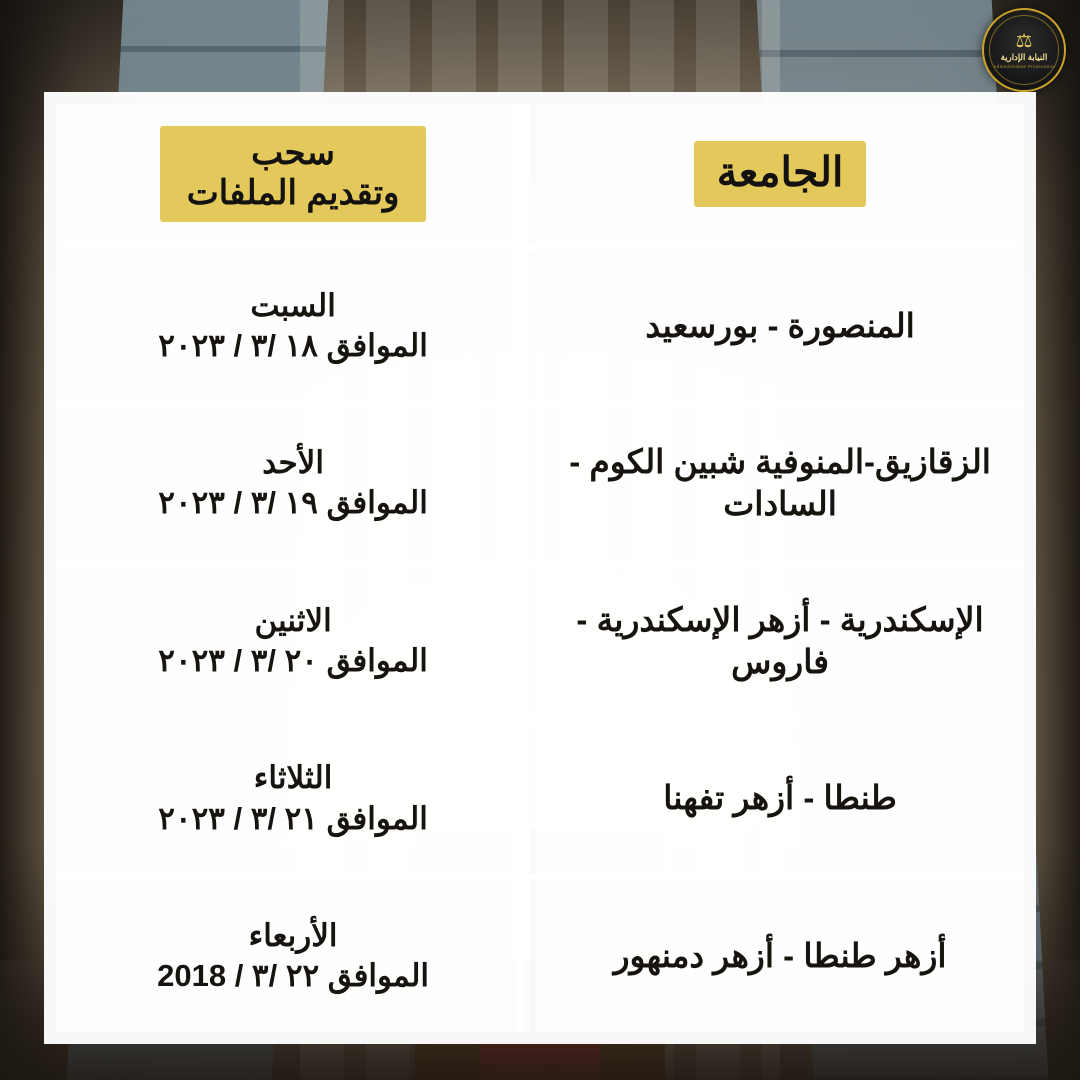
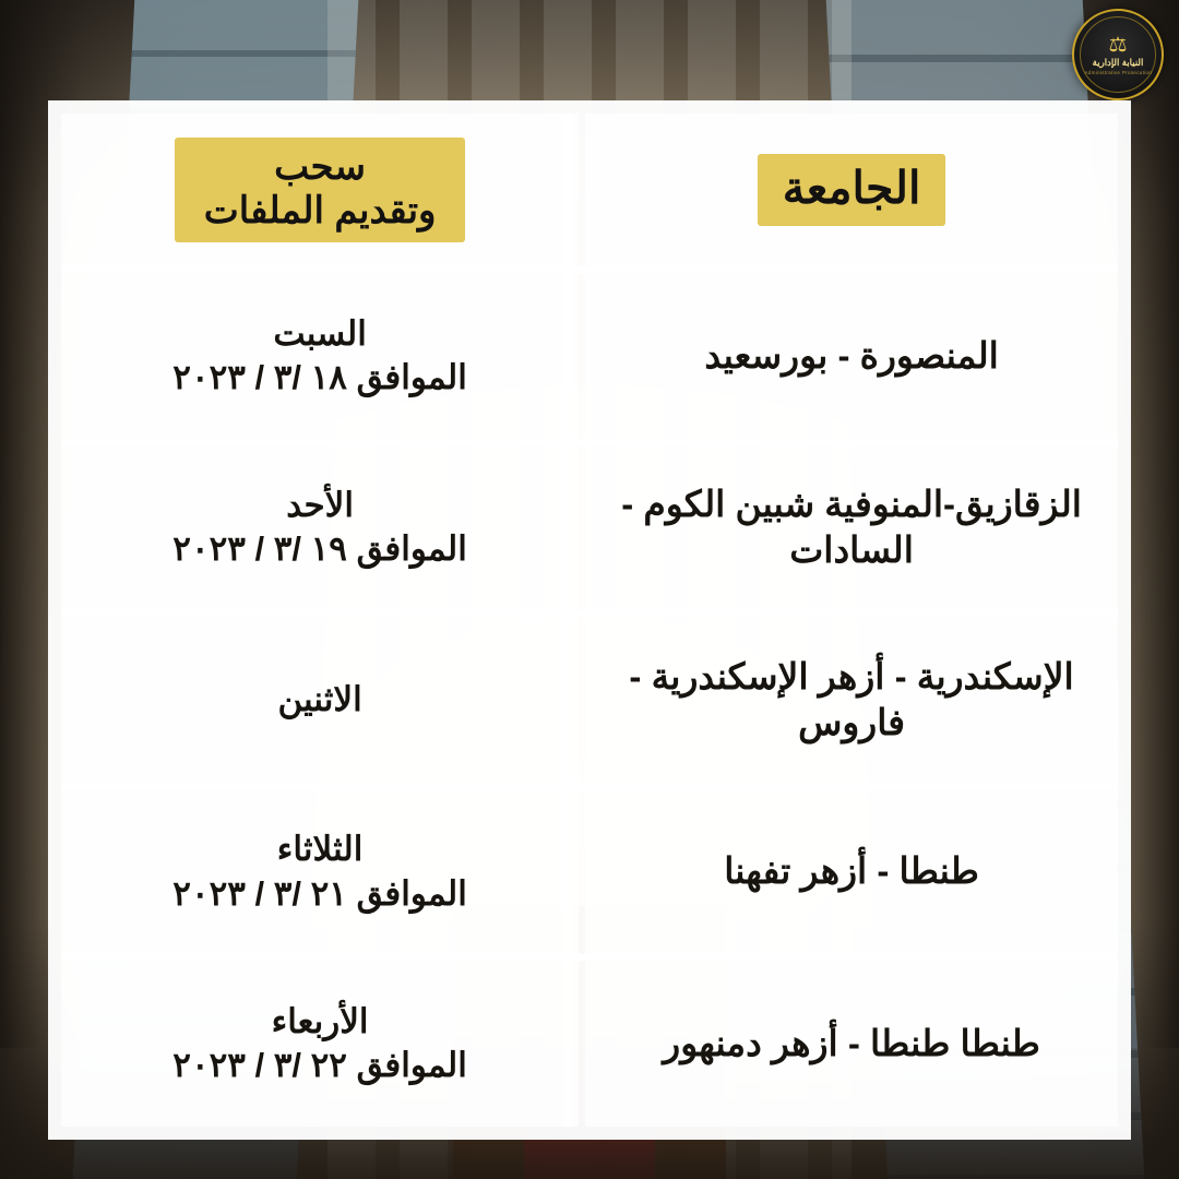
  ⚖
  النيابة الإدارية
  الجامعة
  سحب
  وتقديم الملفات
  المنصورة - بورسعيد
  السبت
  الموافق ١٨ /٣ / ٢٠٢٣
  الزقازيق-المنوفية شبين الكوم - السادات
  الأحد
  الموافق ١٩ /٣ / ٢٠٢٣
  الإسكندرية - أزهر الإسكندرية - فاروس
  الاثنين
- الموافق ٢٠ /٣ / ٢٠٢٣
  طنطا - أزهر تفهنا
  الثلاثاء
  الموافق ٢١ /٣ / ٢٠٢٣
- أزهر طنطا - أزهر دمنهور
+ طنطا طنطا - أزهر دمنهور
  الأربعاء
- الموافق ٢٢ /٣ / 2018
+ الموافق ٢٢ /٣ / ٢٠٢٣
